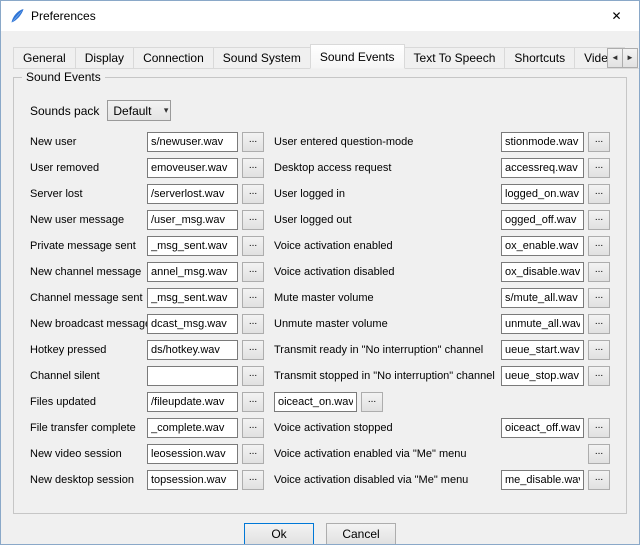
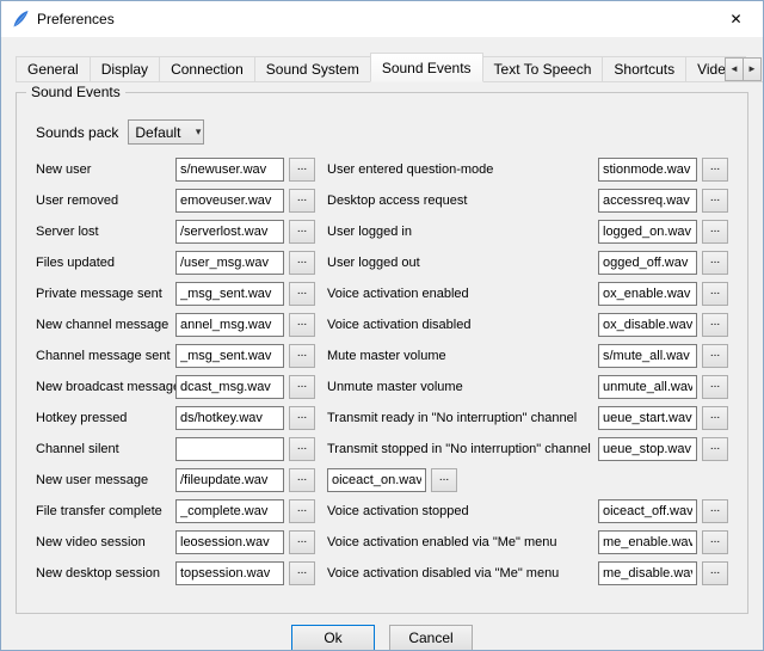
  Preferences
  ✕
  General
  Display
  Connection
  Sound System
  Sound Events
  Text To Speech
  Shortcuts
  Vide
  ◄
  ►
  Sound Events
  Sounds pack
  Default
  ▾
  New user
  s/newuser.wav
  ...
  User removed
  emoveuser.wav
  ...
  Server lost
  /serverlost.wav
  ...
- New user message
+ Files updated
  /user_msg.wav
  ...
  Private message sent
  _msg_sent.wav
  ...
  New channel message
  annel_msg.wav
  ...
  Channel message sent
  _msg_sent.wav
  ...
  New broadcast messag
  dcast_msg.wav
  ...
  Hotkey pressed
  ds/hotkey.wav
  ...
  Channel silent
  ...
- Files updated
+ New user message
  /fileupdate.wav
  ...
  File transfer complete
  _complete.wav
  ...
  New video session
  leosession.wav
  ...
  New desktop session
  topsession.wav
  ...
  User entered question-mode
  stionmode.wav
  ...
  Desktop access request
  accessreq.wav
  ...
  User logged in
  logged_on.wav
  ...
  User logged out
  ogged_off.wav
  ...
  Voice activation enabled
  ox_enable.wav
  ...
  Voice activation disabled
  ox_disable.wav
  ...
  Mute master volume
  s/mute_all.wav
  ...
  Unmute master volume
  unmute_all.wav
  ...
  Transmit ready in "No interruption" channel
  ueue_start.wav
  ...
  Transmit stopped in "No interruption" channel
  ueue_stop.wav
  ...
  oiceact_on.wav
  ...
  Voice activation stopped
  oiceact_off.wav
  ...
  Voice activation enabled via "Me" menu
+ me_enable.wav
  ...
  Voice activation disabled via "Me" menu
  me_disable.wa
  ...
  Ok
  Cancel
